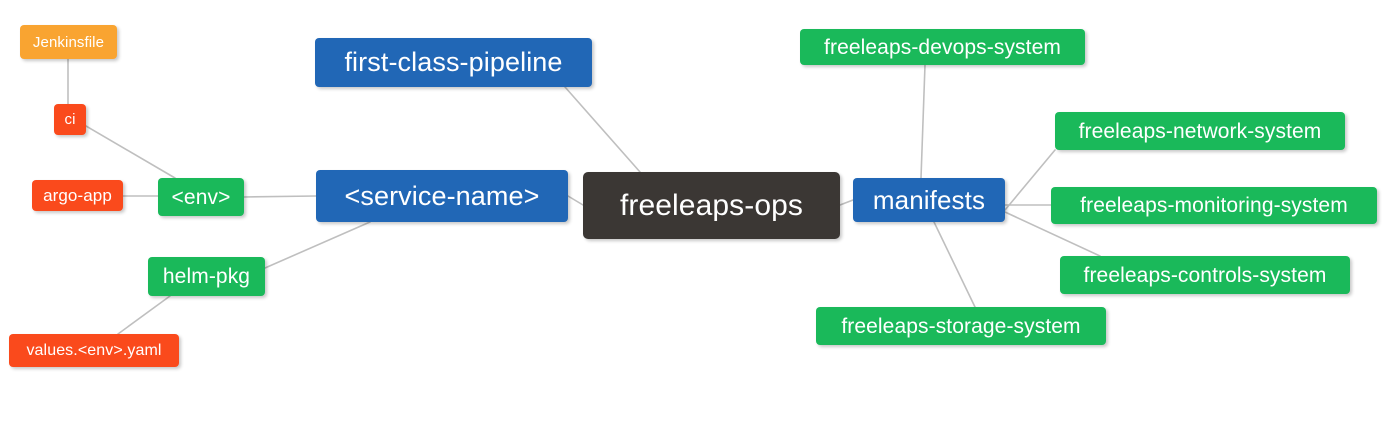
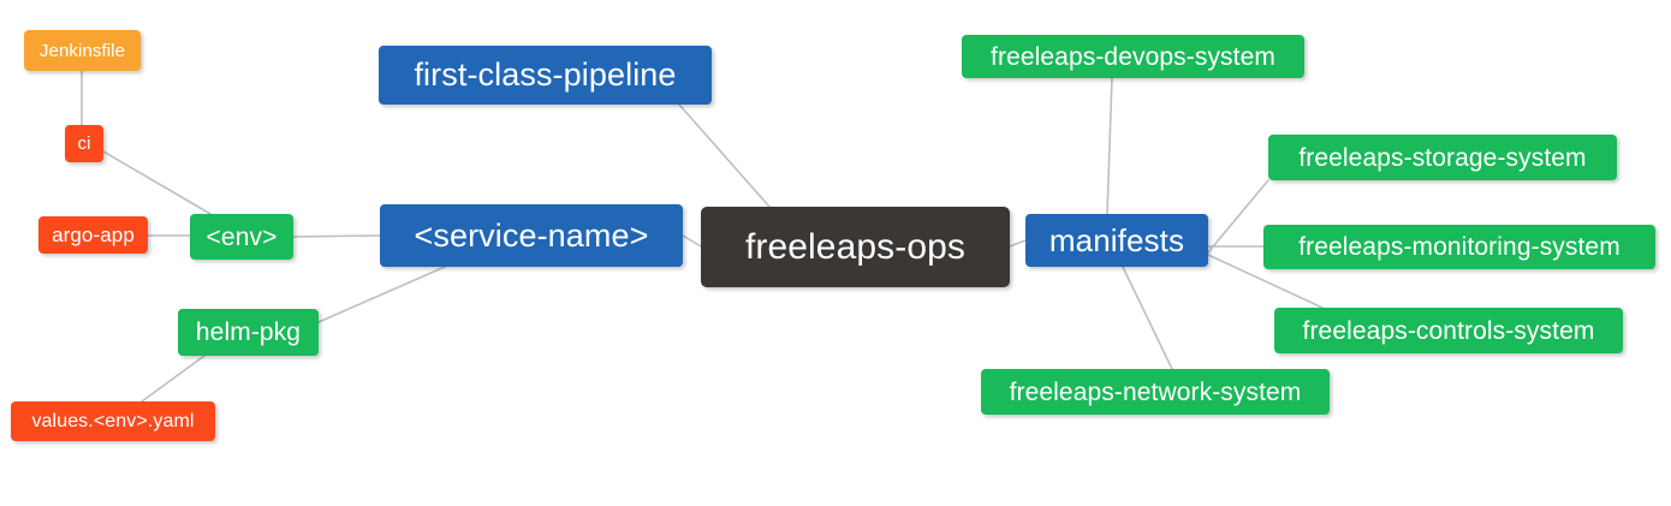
  freeleaps-ops
  <service-name>
  first-class-pipeline
  manifests
  <env>
  helm-pkg
  ci
  argo-app
  Jenkinsfile
  values.<env>.yaml
  freeleaps-devops-system
- freeleaps-network-system
+ freeleaps-storage-system
  freeleaps-monitoring-system
  freeleaps-controls-system
- freeleaps-storage-system
+ freeleaps-network-system
